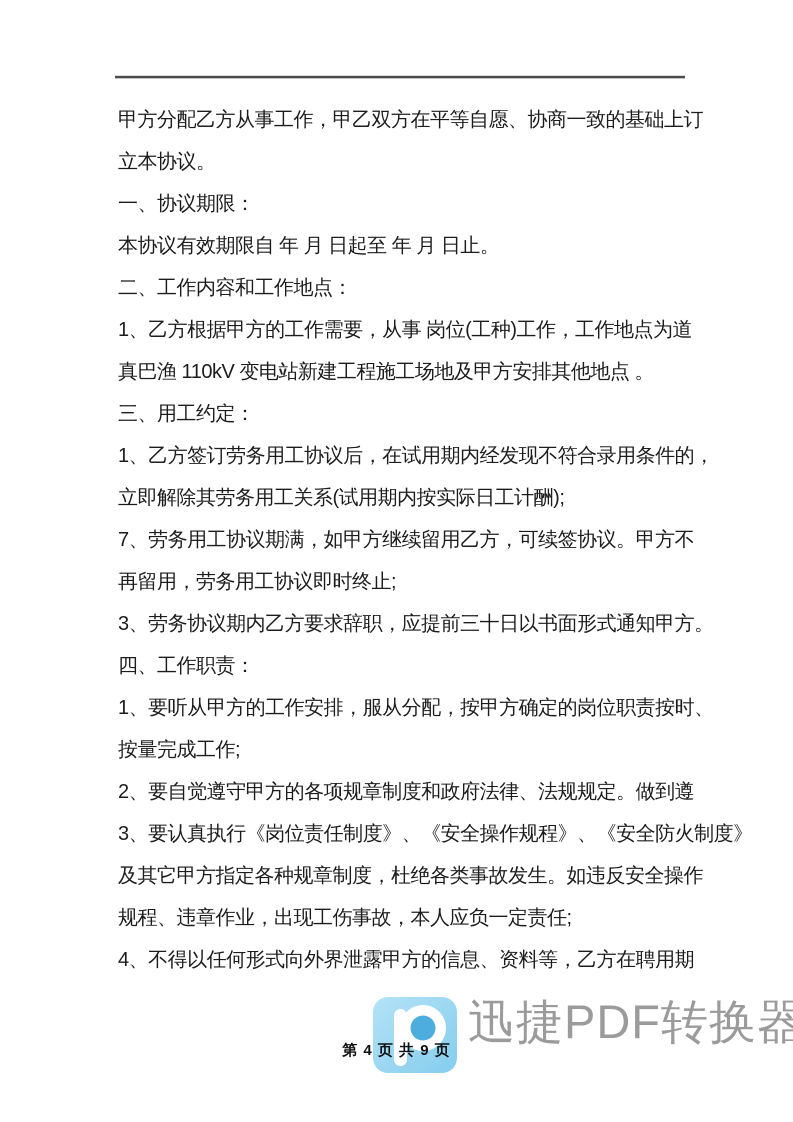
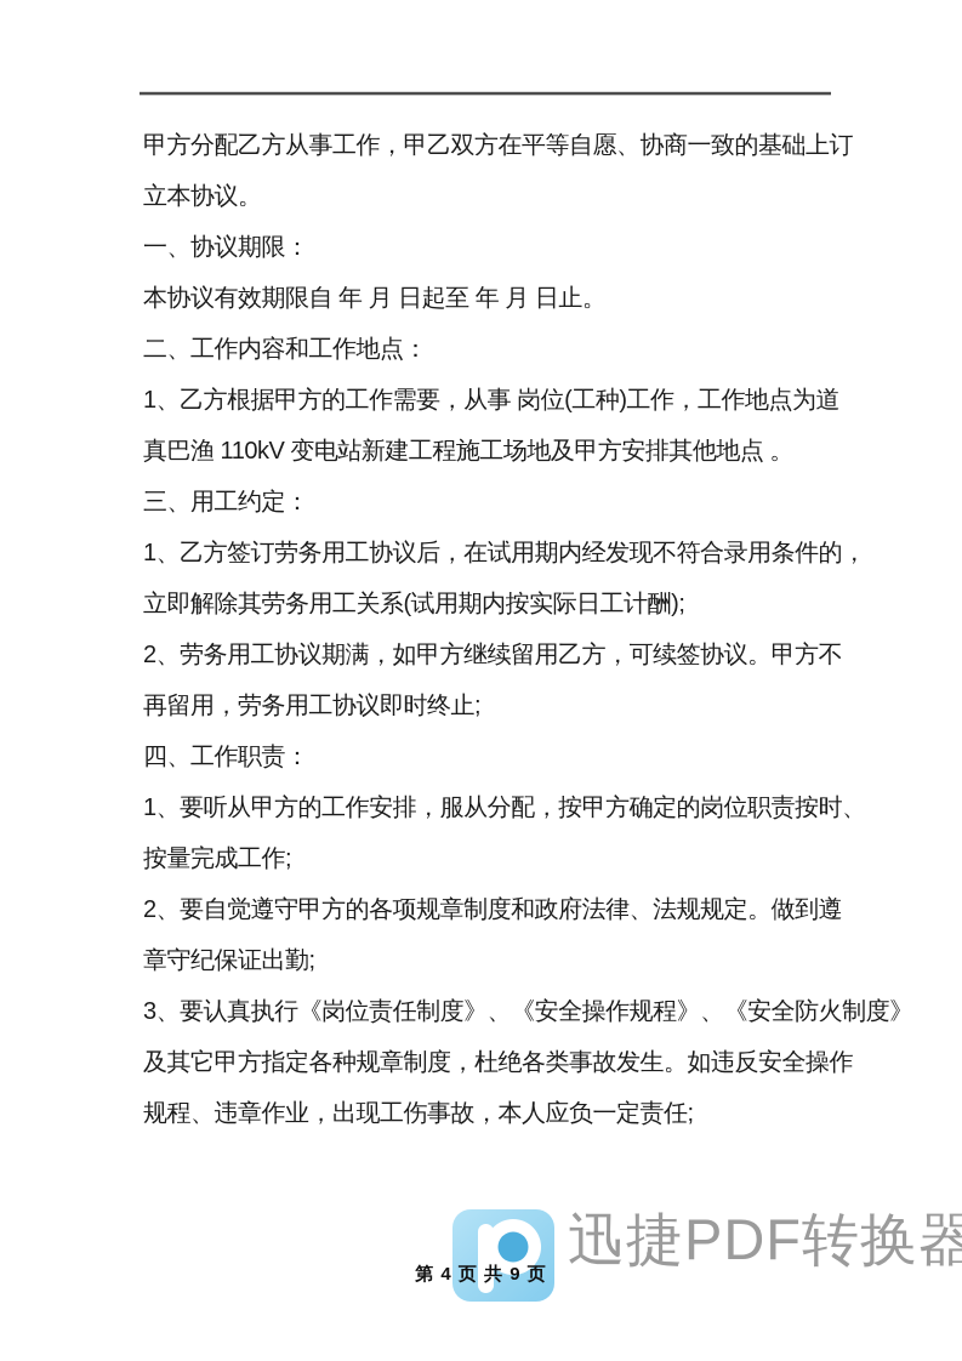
  甲方分配乙方从事工作，甲乙双方在平等自愿、协商一致的基础上订
  立本协议。
  一、协议期限：
  本协议有效期限自 年 月 日起至 年 月 日止。
  二、工作内容和工作地点：
  1、乙方根据甲方的工作需要，从事 岗位(工种)工作，工作地点为道
  真巴渔 110kV 变电站新建工程施工场地及甲方安排其他地点 。
  三、用工约定：
  1、乙方签订劳务用工协议后，在试用期内经发现不符合录用条件的，
  立即解除其劳务用工关系(试用期内按实际日工计酬);
- 7、劳务用工协议期满，如甲方继续留用乙方，可续签协议。甲方不
+ 2、劳务用工协议期满，如甲方继续留用乙方，可续签协议。甲方不
  再留用，劳务用工协议即时终止;
- 3、劳务协议期内乙方要求辞职，应提前三十日以书面形式通知甲方。
  四、工作职责：
  1、要听从甲方的工作安排，服从分配，按甲方确定的岗位职责按时、
  按量完成工作;
  2、要自觉遵守甲方的各项规章制度和政府法律、法规规定。做到遵
+ 章守纪保证出勤;
  3、要认真执行《岗位责任制度》、《安全操作规程》、《安全防火制度》
  及其它甲方指定各种规章制度，杜绝各类事故发生。如违反安全操作
  规程、违章作业，出现工伤事故，本人应负一定责任;
- 4、不得以任何形式向外界泄露甲方的信息、资料等，乙方在聘用期
  迅捷PDF转换器
  第 4 页 共 9 页
